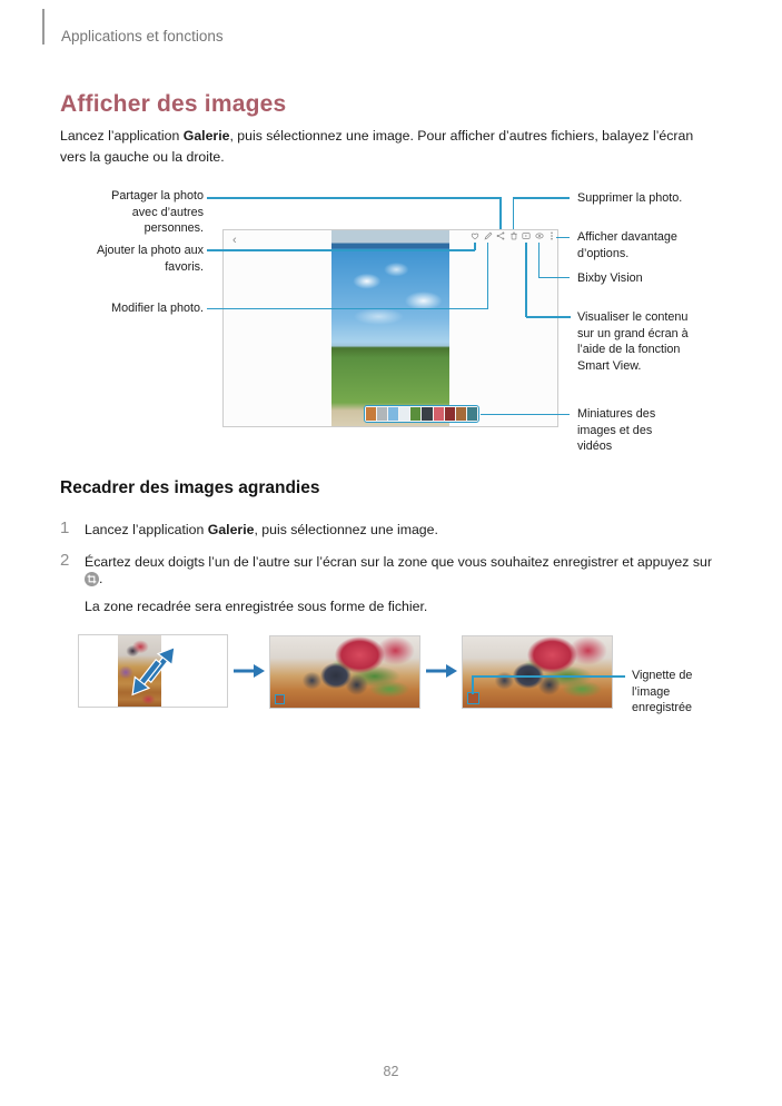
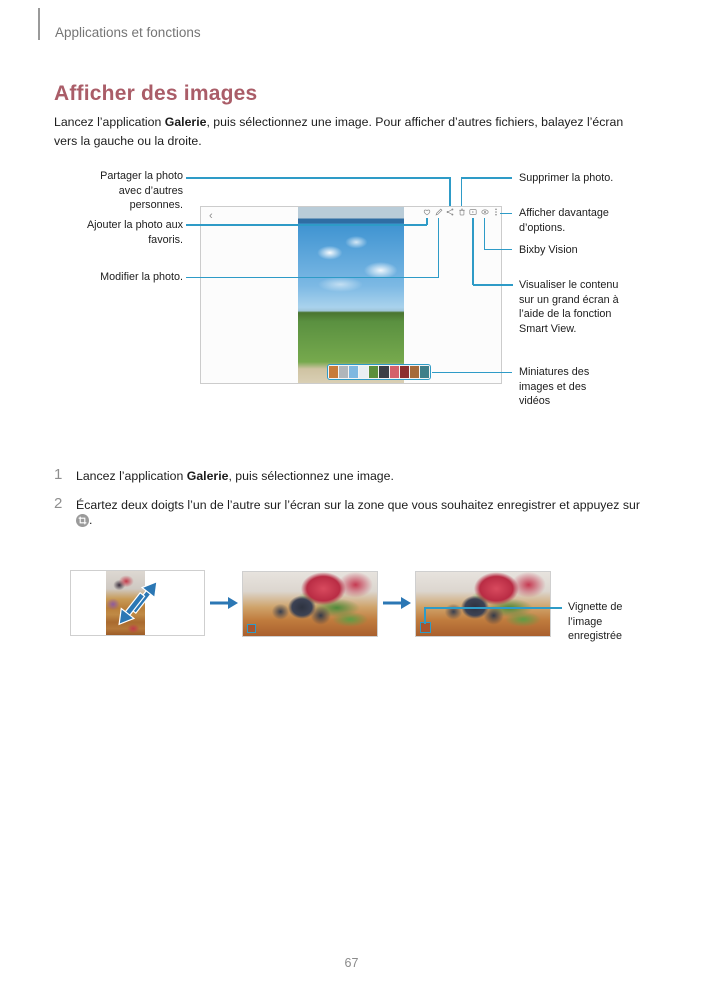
  Applications et fonctions
  Afficher des images
  Lancez l’application Galerie, puis sélectionnez une image. Pour afficher d’autres fichiers, balayez l’écran vers la gauche ou la droite.
  Partager la photo avec d’autres personnes.
  Ajouter la photo aux favoris.
  Modifier la photo.
  ‹
  Supprimer la photo.
  Afficher davantage d’options.
  Bixby Vision
  Visualiser le contenu sur un grand écran à l’aide de la fonction Smart View.
  Miniatures des images et des vidéos
- Recadrer des images agrandies
  1
  Lancez l’application Galerie, puis sélectionnez une image.
  2
  Écartez deux doigts l’un de l’autre sur l’écran sur la zone que vous souhaitez enregistrer et appuyez sur
  .
- La zone recadrée sera enregistrée sous forme de fichier.
  Vignette de l’image enregistrée
- 82
+ 67
